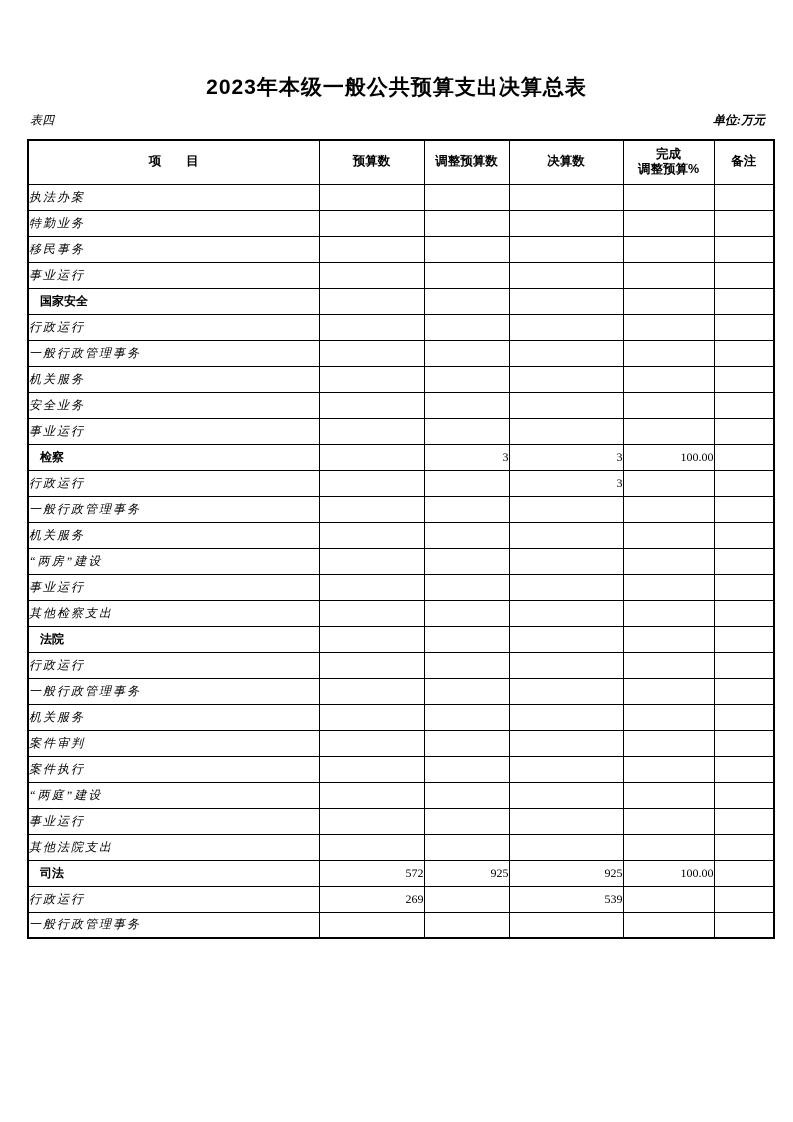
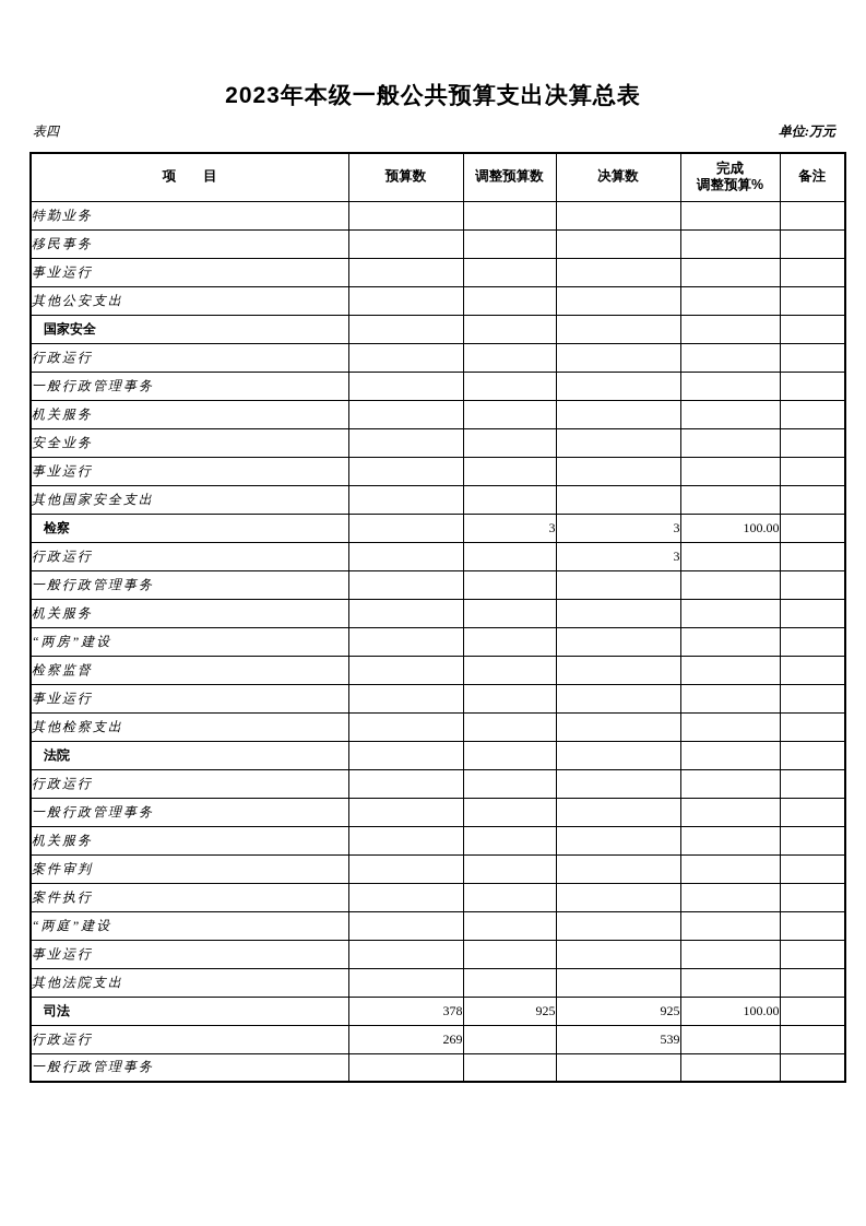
  2023年本级一般公共预算支出决算总表
  表四
  单位:万元
  项 目	预算数	调整预算数	决算数	完成 调整预算%	备注
- 执法办案
  特勤业务
  移民事务
  事业运行
+ 其他公安支出
  国家安全
  行政运行
  一般行政管理事务
  机关服务
  安全业务
  事业运行
+ 其他国家安全支出
  检察		3	3	100.00
  行政运行			3
  一般行政管理事务
  机关服务
  “两房”建设
+ 检察监督
  事业运行
  其他检察支出
  法院
  行政运行
  一般行政管理事务
  机关服务
  案件审判
  案件执行
  “两庭”建设
  事业运行
  其他法院支出
- 司法	572	925	925	100.00
+ 司法	378	925	925	100.00
  行政运行	269		539
  一般行政管理事务
